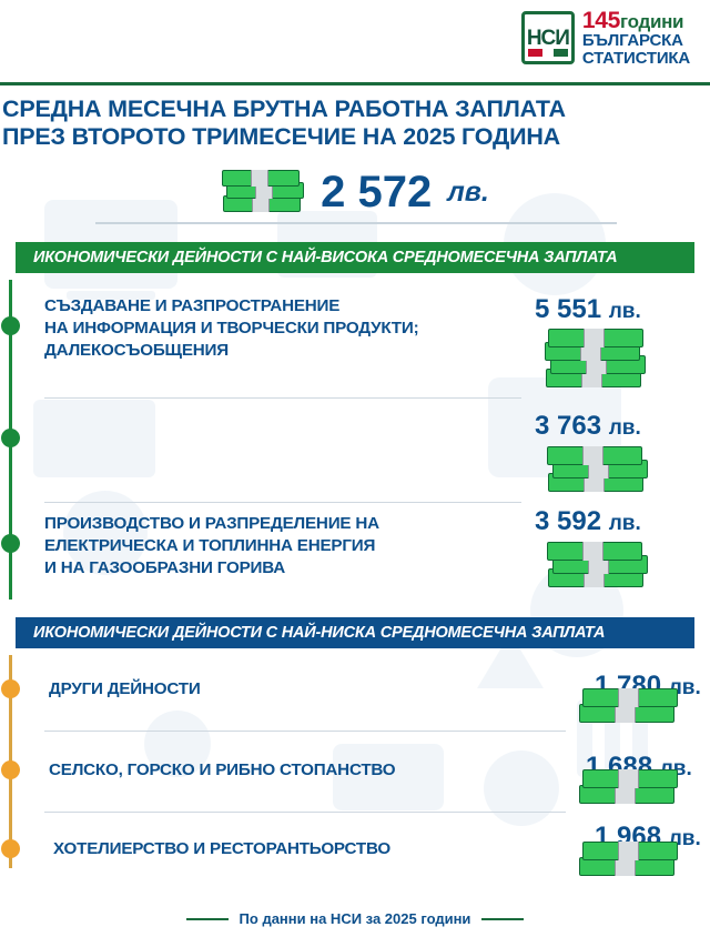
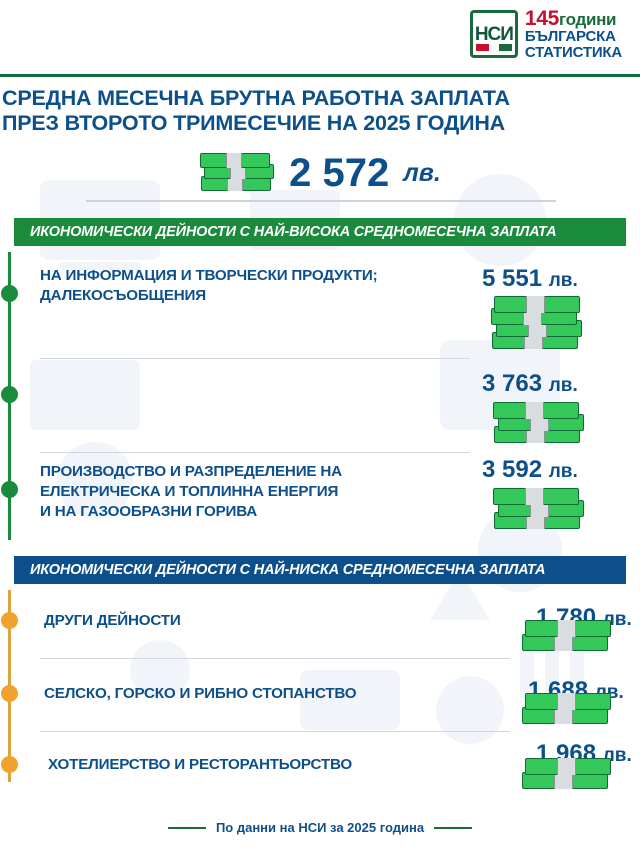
  НСИ
  145години
  БЪЛГАРСКА
  СТАТИСТИКА
  СРЕДНА МЕСЕЧНА БРУТНА РАБОТНА ЗАПЛАТА
  ПРЕЗ ВТОРОТО ТРИМЕСЕЧИЕ НА 2025 ГОДИНА
  2 572
  лв.
  ИКОНОМИЧЕСКИ ДЕЙНОСТИ С НАЙ-ВИСОКА СРЕДНОМЕСЕЧНА ЗАПЛАТА
- СЪЗДАВАНЕ И РАЗПРОСТРАНЕНИЕ
  НА ИНФОРМАЦИЯ И ТВОРЧЕСКИ ПРОДУКТИ;
  ДАЛЕКОСЪОБЩЕНИЯ
  5 551 лв.
  3 763 лв.
  ПРОИЗВОДСТВО И РАЗПРЕДЕЛЕНИЕ НА
  ЕЛЕКТРИЧЕСКА И ТОПЛИННА ЕНЕРГИЯ
  И НА ГАЗООБРАЗНИ ГОРИВА
  3 592 лв.
  ИКОНОМИЧЕСКИ ДЕЙНОСТИ С НАЙ-НИСКА СРЕДНОМЕСЕЧНА ЗАПЛАТА
  ДРУГИ ДЕЙНОСТИ
  1 780 в.
  СЕЛСКО, ГОРСКО И РИБНО СТОПАНСТВО
  1 688 в.
  ХОТЕЛИЕРСТВО И РЕСТОРАНТЬОРСТВО
  1 968 лв.
- По данни на НСИ за 2025 години
+ По данни на НСИ за 2025 година
